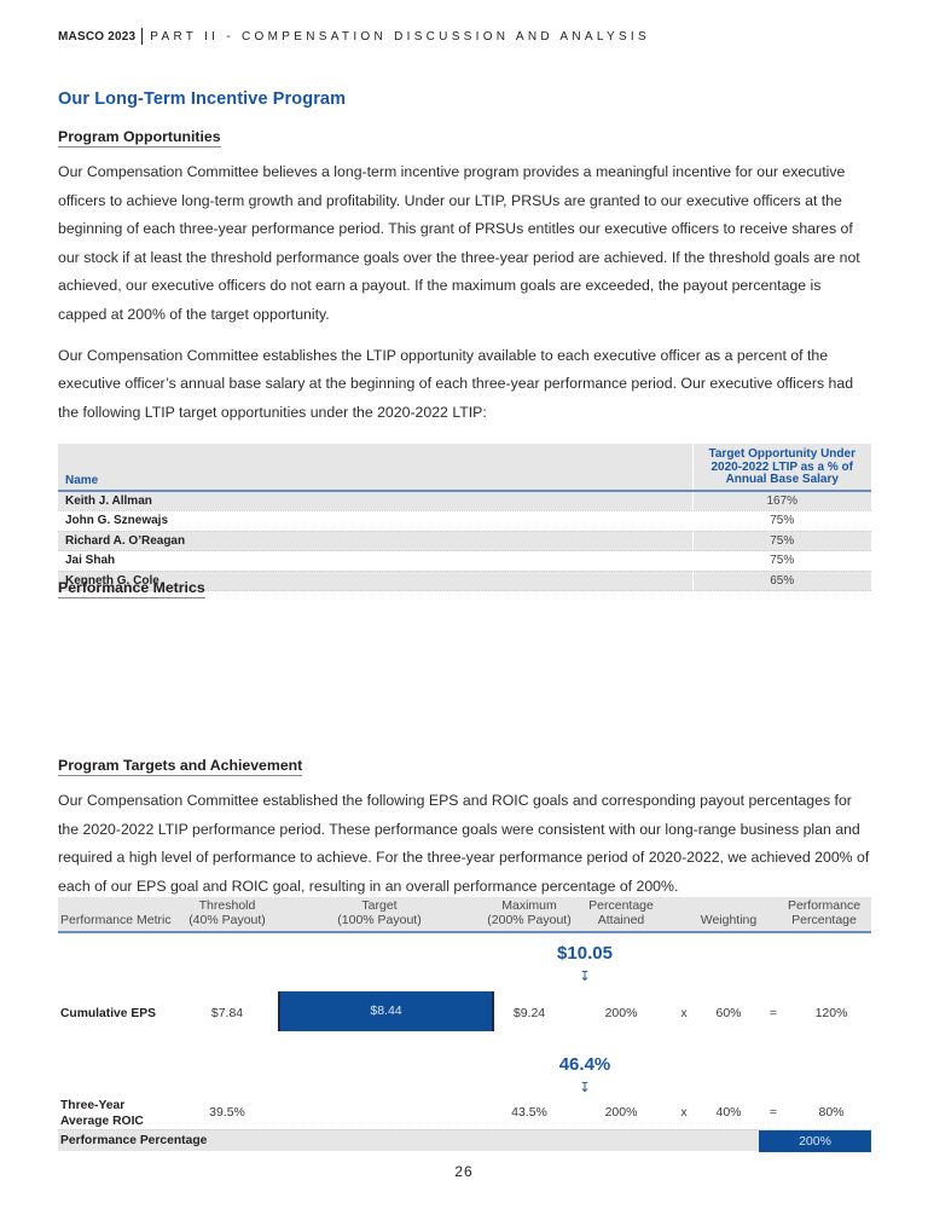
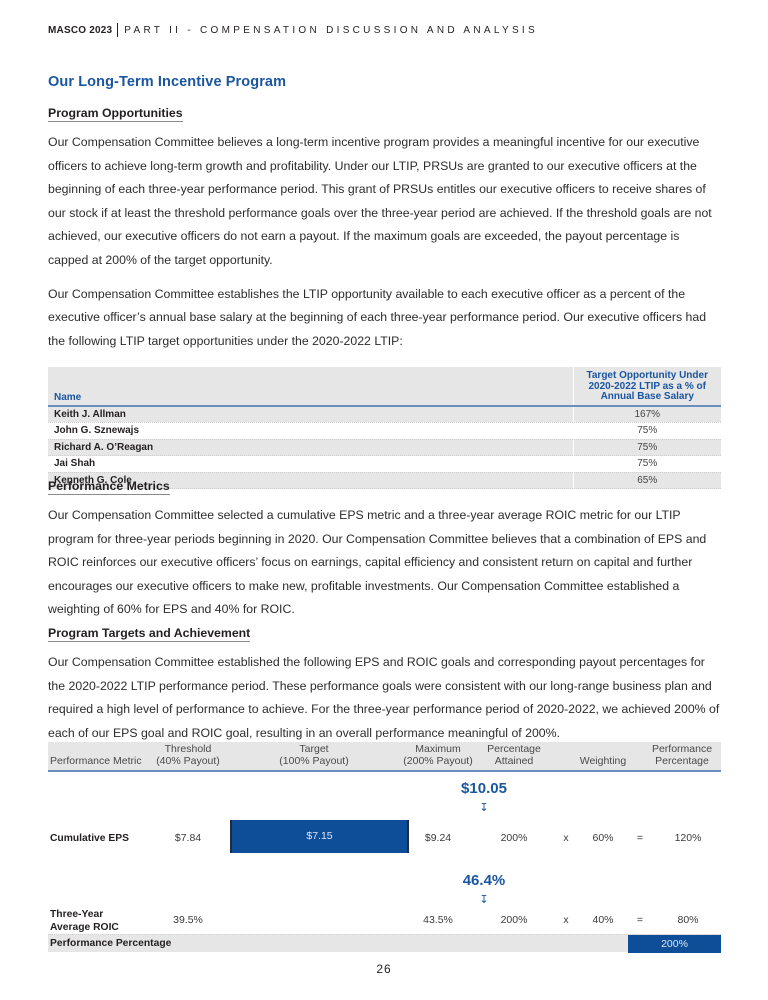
  MASCO 2023
  PART II - COMPENSATION DISCUSSION AND ANALYSIS
  Our Long-Term Incentive Program
  Program Opportunities
  Our Compensation Committee believes a long-term incentive program provides a meaningful incentive for our executive officers to achieve long-term growth and profitability. Under our LTIP, PRSUs are granted to our executive officers at the beginning of each three-year performance period. This grant of PRSUs entitles our executive officers to receive shares of our stock if at least the threshold performance goals over the three-year period are achieved. If the threshold goals are not achieved, our executive officers do not earn a payout. If the maximum goals are exceeded, the payout percentage is capped at 200% of the target opportunity.
  Our Compensation Committee establishes the LTIP opportunity available to each executive officer as a percent of the executive officer’s annual base salary at the beginning of each three-year performance period. Our executive officers had the following LTIP target opportunities under the 2020-2022 LTIP:
  Name	Target Opportunity Under 2020-2022 LTIP as a % of Annual Base Salary
  Keith J. Allman	167%
  John G. Sznewajs	75%
  Richard A. O’Reagan	75%
  Jai Shah	75%
  Kenneth G. Cole	65%
  Performance Metrics
+ Our Compensation Committee selected a cumulative EPS metric and a three-year average ROIC metric for our LTIP program for three-year periods beginning in 2020. Our Compensation Committee believes that a combination of EPS and ROIC reinforces our executive officers’ focus on earnings, capital efficiency and consistent return on capital and further encourages our executive officers to make new, profitable investments. Our Compensation Committee established a weighting of 60% for EPS and 40% for ROIC.
  Program Targets and Achievement
- Our Compensation Committee established the following EPS and ROIC goals and corresponding payout percentages for the 2020-2022 LTIP performance period. These performance goals were consistent with our long-range business plan and required a high level of performance to achieve. For the three-year performance period of 2020-2022, we achieved 200% of each of our EPS goal and ROIC goal, resulting in an overall performance percentage of 200%.
+ Our Compensation Committee established the following EPS and ROIC goals and corresponding payout percentages for the 2020-2022 LTIP performance period. These performance goals were consistent with our long-range business plan and required a high level of performance to achieve. For the three-year performance period of 2020-2022, we achieved 200% of each of our EPS goal and ROIC goal, resulting in an overall performance meaningful of 200%.
  Performance Metric
  Threshold
  (40% Payout)
  Target
  (100% Payout)
  Maximum
  (200% Payout)
  Percentage
  Attained
  Weighting
  Performance
  Percentage
  $10.05
  ↧
  Cumulative EPS
  $7.84
- $8.44
+ $7.15
  $9.24
  200%
  x
  60%
  =
  120%
  46.4%
  ↧
  Three-Year
  Average ROIC
  39.5%
  43.5%
  200%
  x
  40%
  =
  80%
  Performance Percentage
  200%
  26
